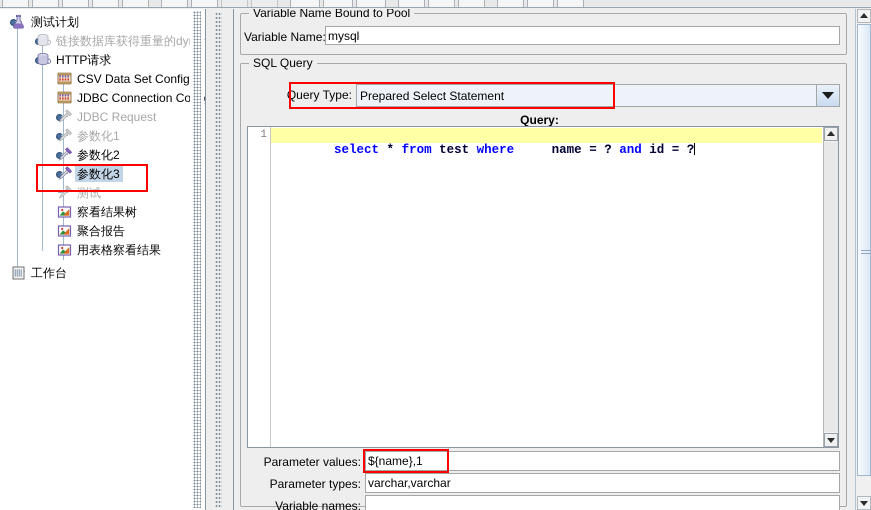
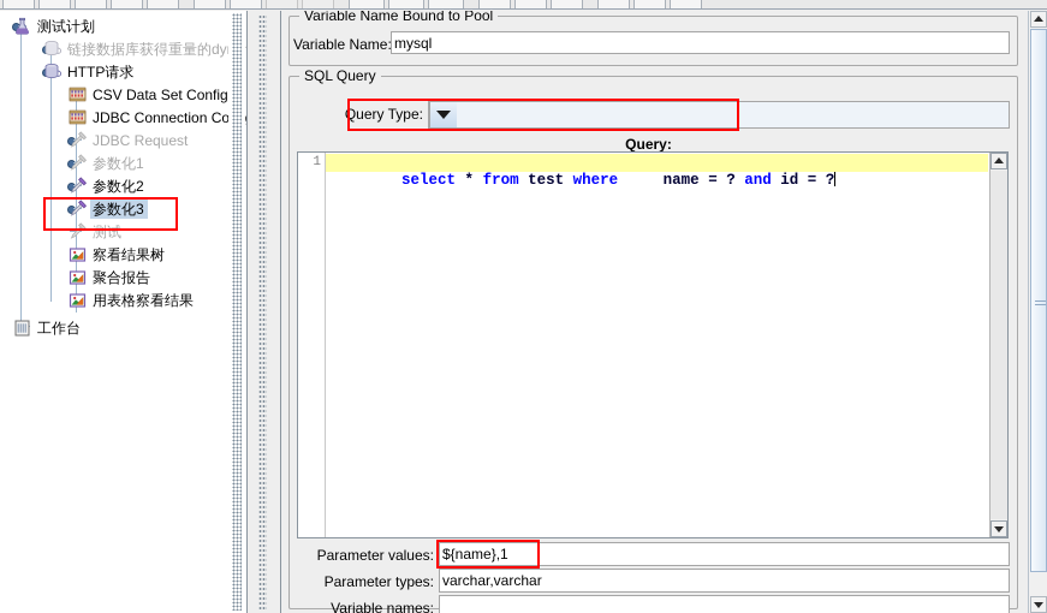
  测试计划
  HTTP请求
  CSV Data Set Config
  JDBC Request
  参数化1
  参数化2
  参数化3
  测试
  察看结果树
  聚合报告
  用表格察看结果
  工作台
  Variable Name Bound to Pool
  Variable Name
  mysql
  SQL Query
  Query Type:
- Prepared Select Statement
  Query:
  1
  select * from test where name = ? and id = ?
  Parameter values:
  ${name},1
  Parameter types:
  varchar,varchar
  Variable names:
